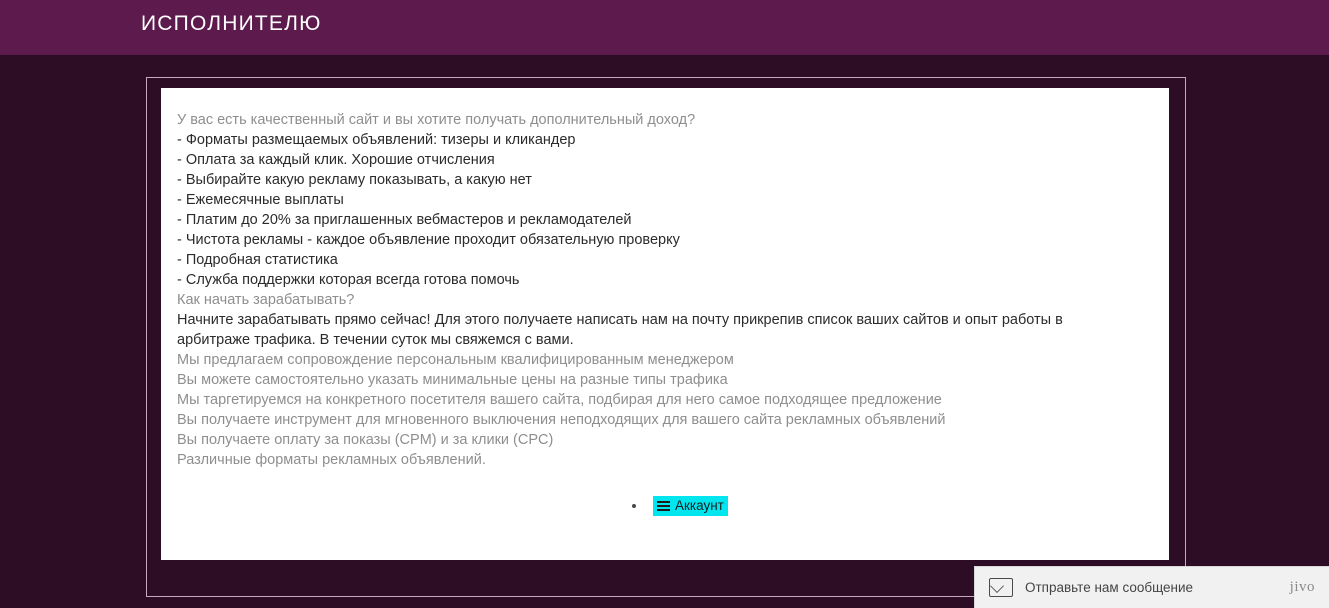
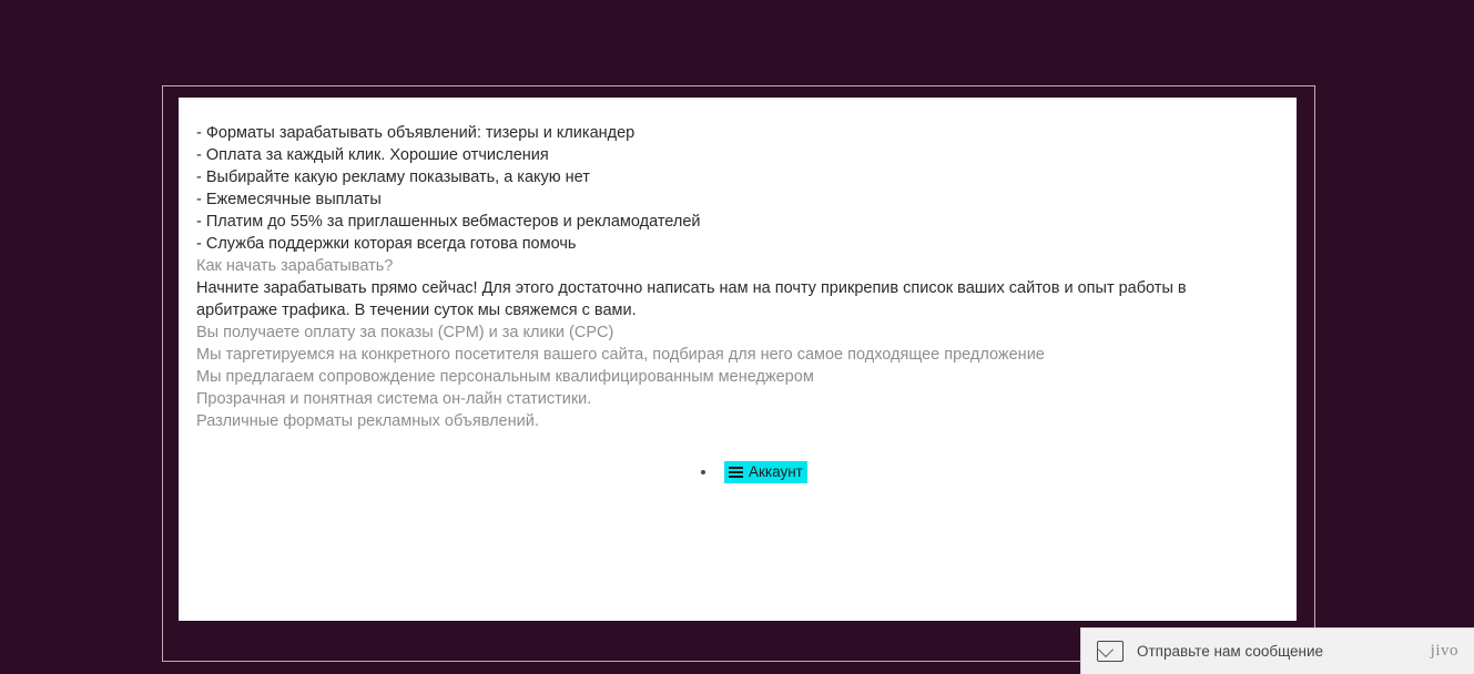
- ИСПОЛНИТЕЛЮ
- У вас есть качественный сайт и вы хотите получать дополнительный доход?
- - Форматы размещаемых объявлений: тизеры и кликандер
+ - Форматы зарабатывать объявлений: тизеры и кликандер
  - Оплата за каждый клик. Хорошие отчисления
  - Выбирайте какую рекламу показывать, а какую нет
  - Ежемесячные выплаты
- - Платим до 20% за приглашенных вебмастеров и рекламодателей
+ - Платим до 55% за приглашенных вебмастеров и рекламодателей
- - Чистота рекламы - каждое объявление проходит обязательную проверку
- - Подробная статистика
  - Служба поддержки которая всегда готова помочь
  Как начать зарабатывать?
- Начните зарабатывать прямо сейчас! Для этого получаете написать нам на почту прикрепив список ваших сайтов и опыт работы в арбитраже трафика. В течении суток мы свяжемся с вами.
+ Начните зарабатывать прямо сейчас! Для этого достаточно написать нам на почту прикрепив список ваших сайтов и опыт работы в арбитраже трафика. В течении суток мы свяжемся с вами.
- Мы предлагаем сопровождение персональным квалифицированным менеджером
+ Вы получаете оплату за показы (CPM) и за клики (CPC)
- Вы можете самостоятельно указать минимальные цены на разные типы трафика
  Мы таргетируемся на конкретного посетителя вашего сайта, подбирая для него самое подходящее предложение
- Вы получаете инструмент для мгновенного выключения неподходящих для вашего сайта рекламных объявлений
- Вы получаете оплату за показы (CPM) и за клики (CPC)
+ Мы предлагаем сопровождение персональным квалифицированным менеджером
+ Прозрачная и понятная система он-лайн статистики.
  Различные форматы рекламных объявлений.
  Аккаунт
  Отправьте нам сообщение
  jivo
